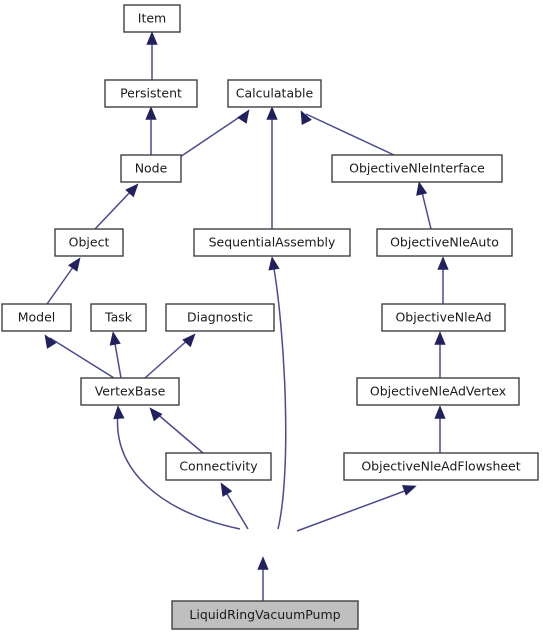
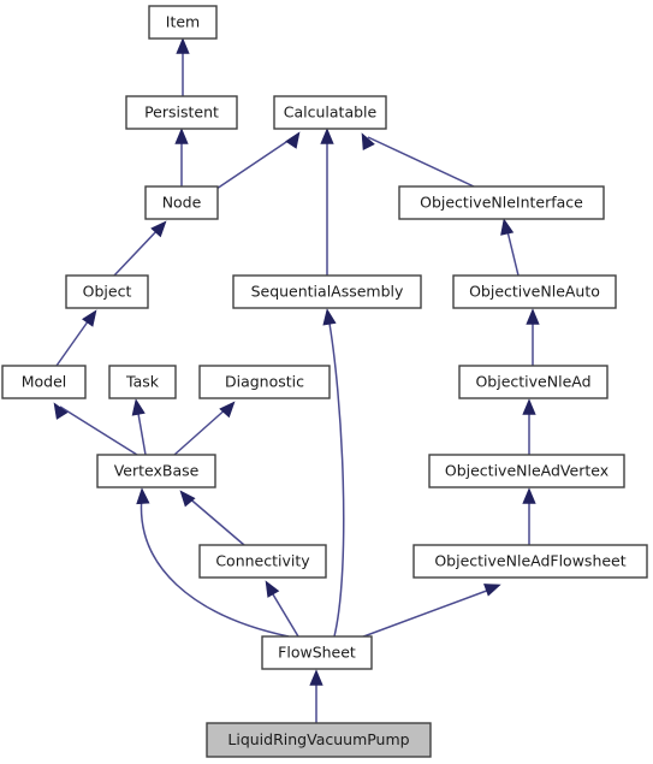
  Item
  Persistent
  Calculatable
  Node
  ObjectiveNleInterface
  Object
  SequentialAssembly
  ObjectiveNleAuto
  Model
  Task
  Diagnostic
  ObjectiveNleAd
  VertexBase
  ObjectiveNleAdVertex
  Connectivity
  ObjectiveNleAdFlowsheet
+ FlowSheet
  LiquidRingVacuumPump
